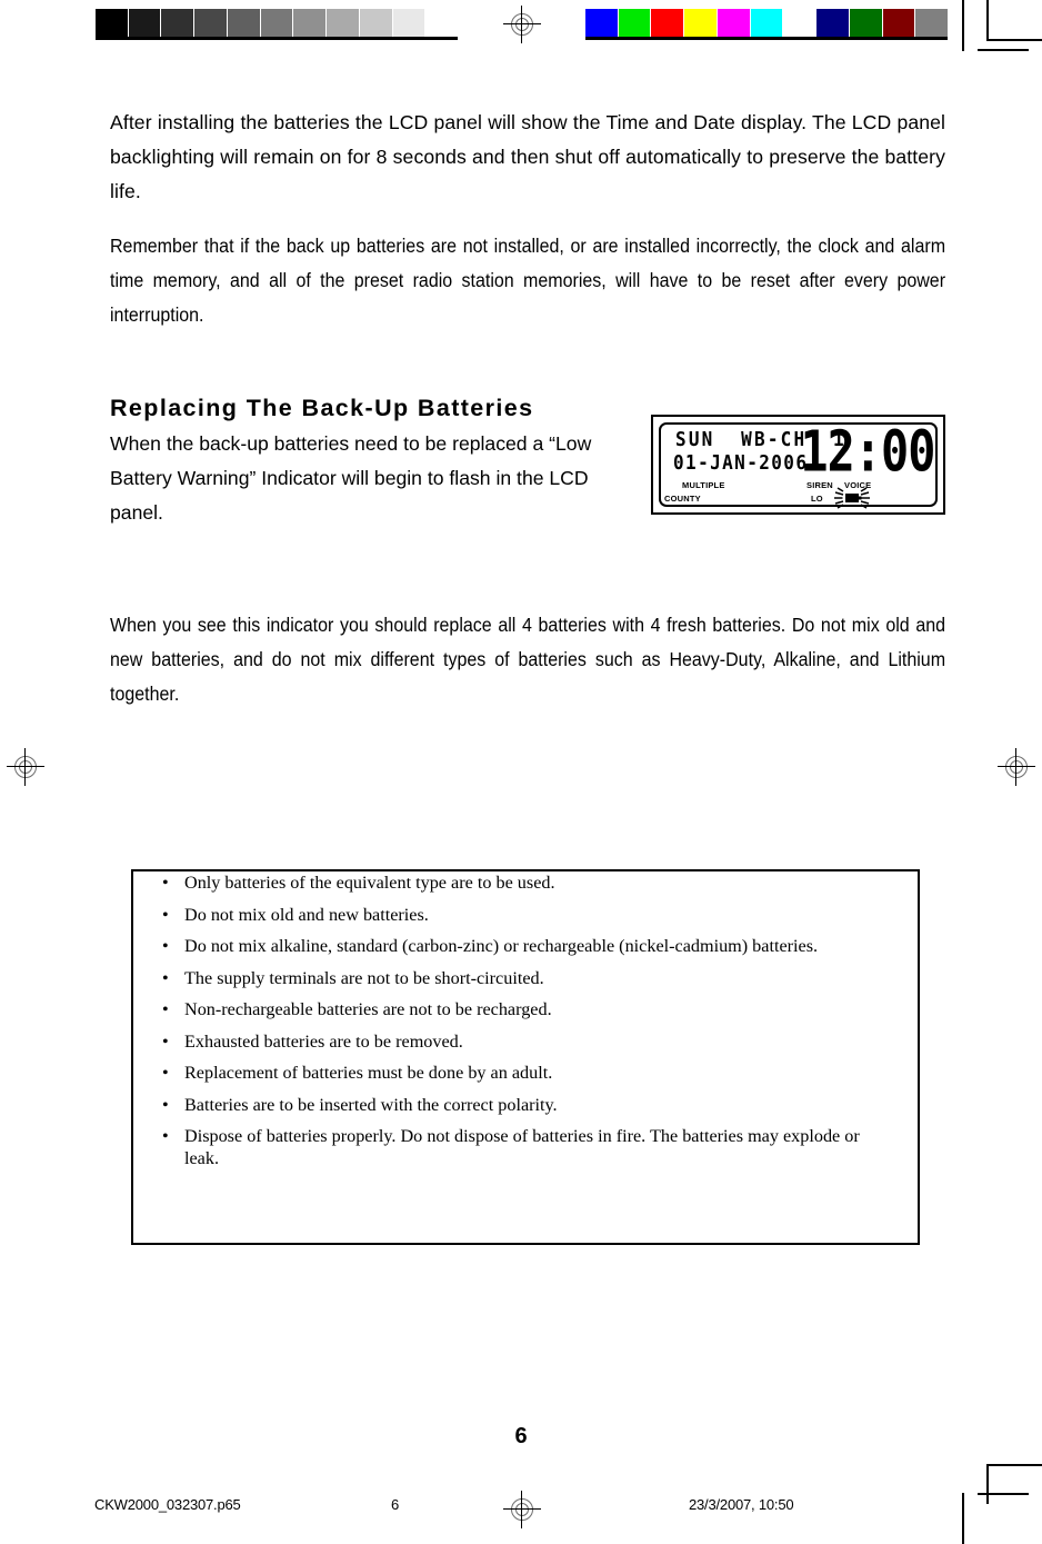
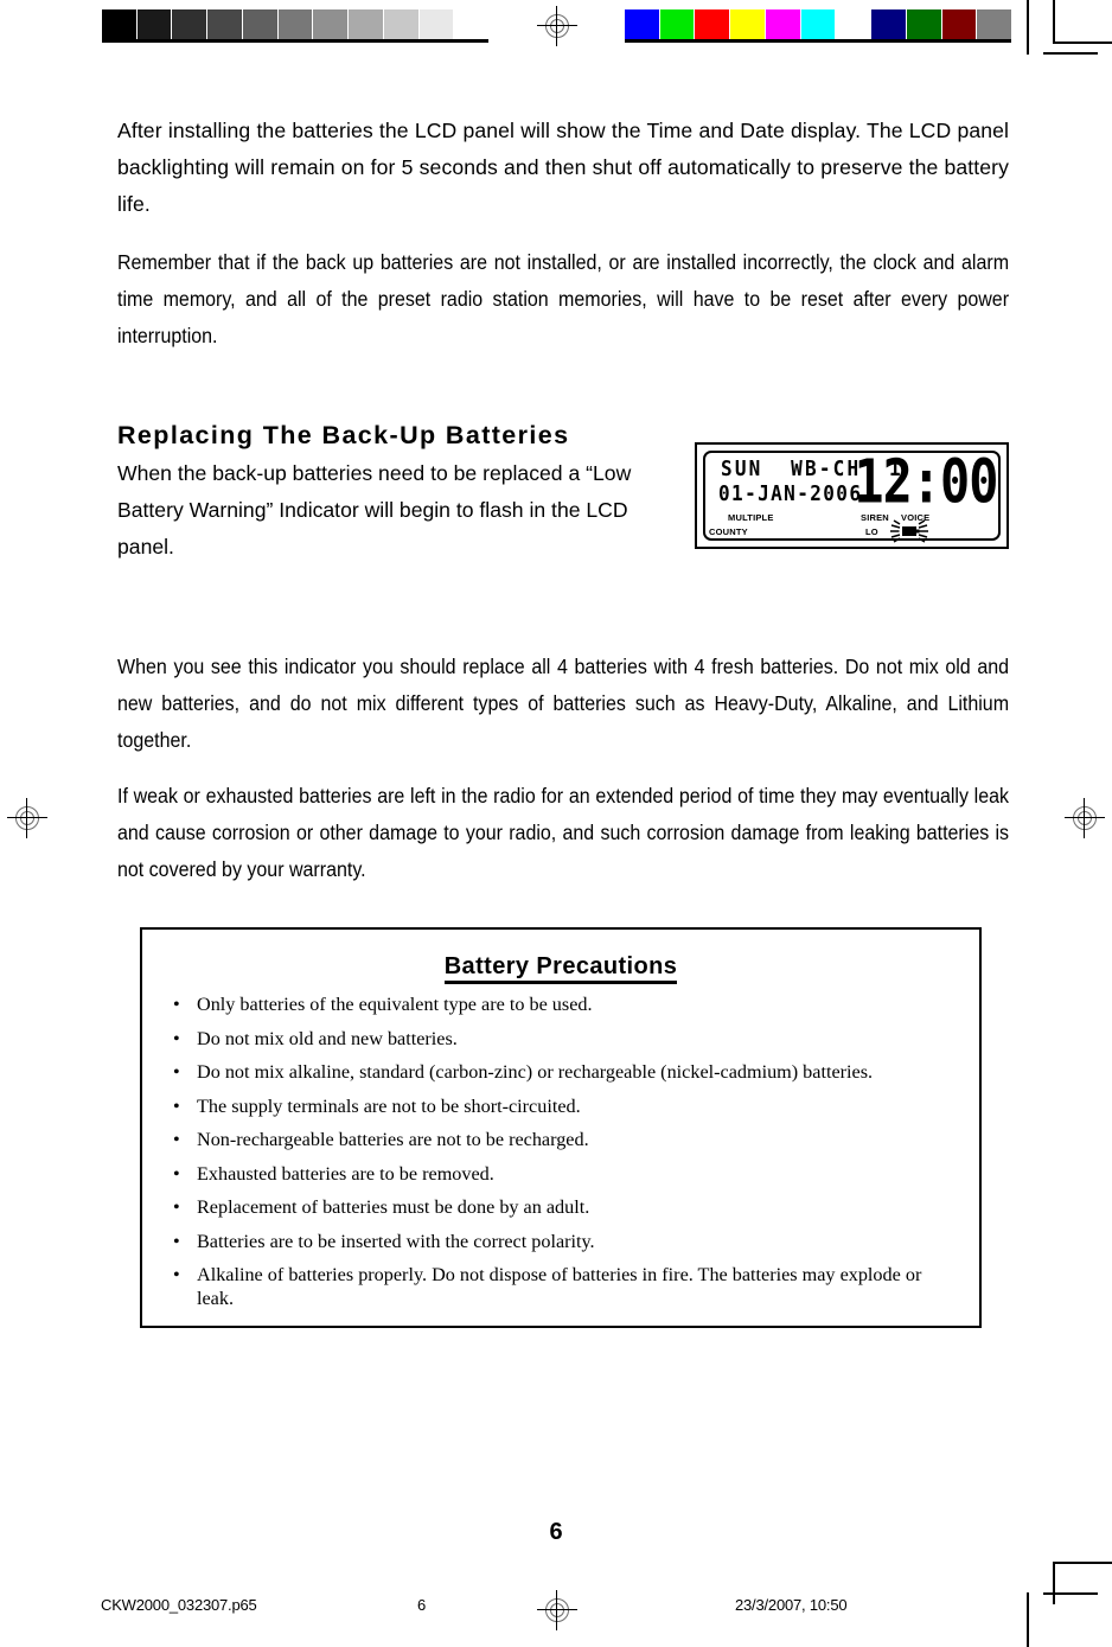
- After installing the batteries the LCD panel will show the Time and Date display. The LCD panel backlighting will remain on for 8 seconds and then shut off automatically to preserve the battery life.
+ After installing the batteries the LCD panel will show the Time and Date display. The LCD panel backlighting will remain on for 5 seconds and then shut off automatically to preserve the battery life.
  Remember that if the back up batteries are not installed, or are installed incorrectly, the clock and alarm time memory, and all of the preset radio station memories, will have to be reset after every power interruption.
  Replacing The Back-Up Batteries
  When the back-up batteries need to be replaced a “Low Battery Warning” Indicator will begin to flash in the LCD panel.
  SUN WB-CH 1
  01-JAN-2006
  12:00
  MULTIPLE
  COUNTY
  SIREN
  VOICE
  LO
  When you see this indicator you should replace all 4 batteries with 4 fresh batteries. Do not mix old and new batteries, and do not mix different types of batteries such as Heavy-Duty, Alkaline, and Lithium together.
+ If weak or exhausted batteries are left in the radio for an extended period of time they may eventually leak and cause corrosion or other damage to your radio, and such corrosion damage from leaking batteries is not covered by your warranty.
+ Battery Precautions
  •
  Only batteries of the equivalent type are to be used.
  •
  Do not mix old and new batteries.
  •
  Do not mix alkaline, standard (carbon-zinc) or rechargeable (nickel-cadmium) batteries.
  •
  The supply terminals are not to be short-circuited.
  •
  Non-rechargeable batteries are not to be recharged.
  •
  Exhausted batteries are to be removed.
  •
  Replacement of batteries must be done by an adult.
  •
  Batteries are to be inserted with the correct polarity.
  •
- Dispose of batteries properly. Do not dispose of batteries in fire. The batteries may explode or leak.
+ Alkaline of batteries properly. Do not dispose of batteries in fire. The batteries may explode or leak.
  6
  CKW2000_032307.p65
  6
  23/3/2007, 10:50
